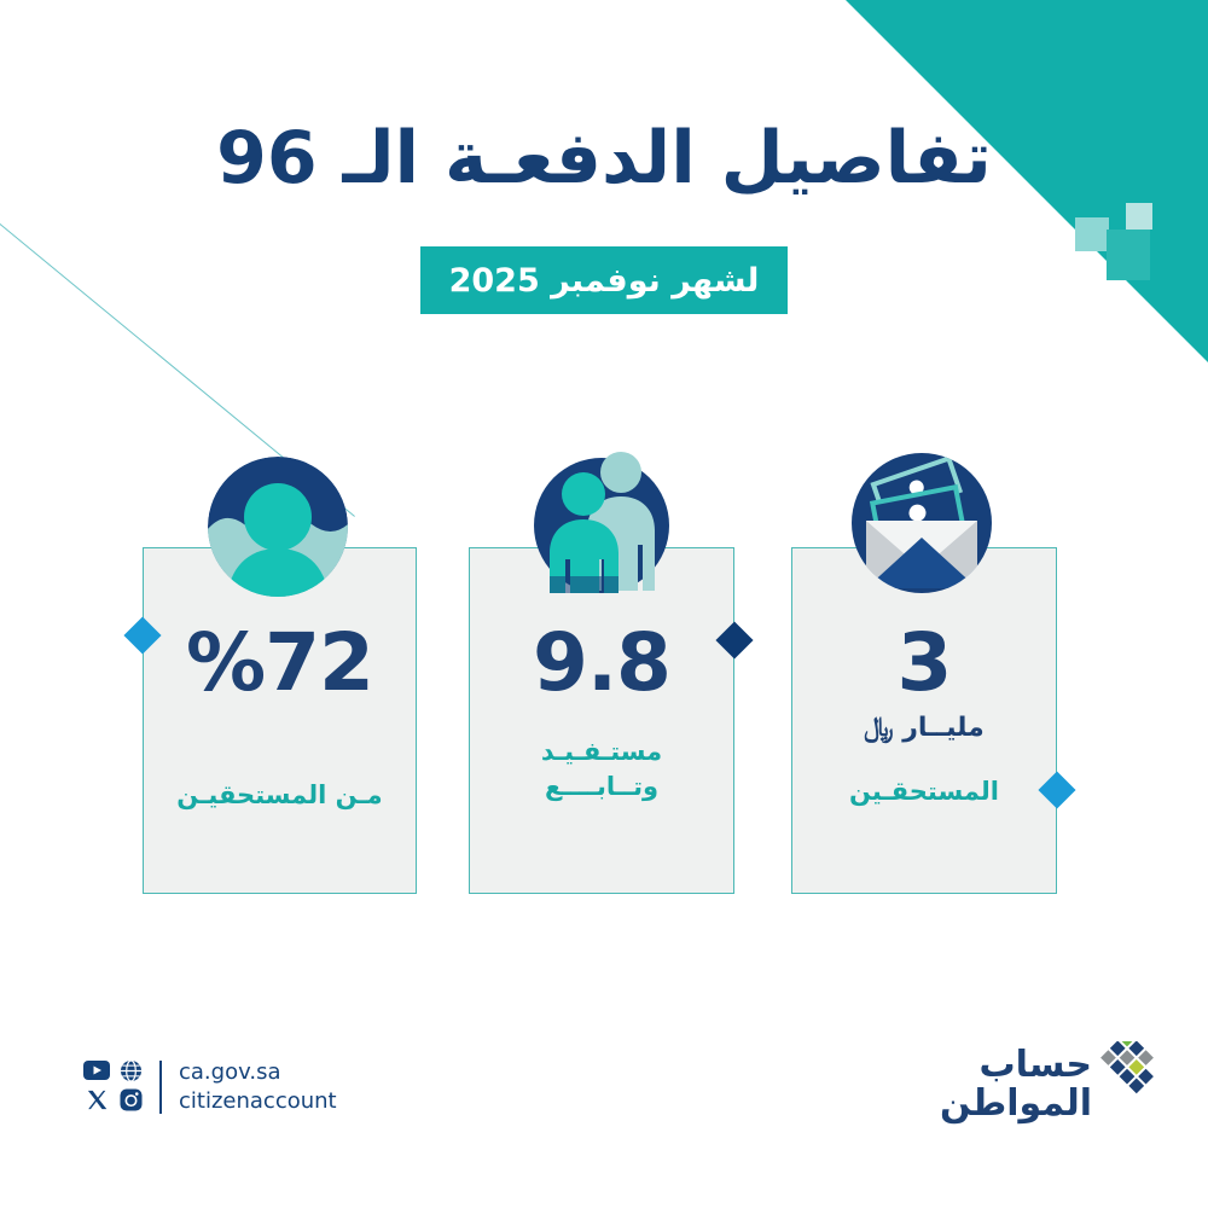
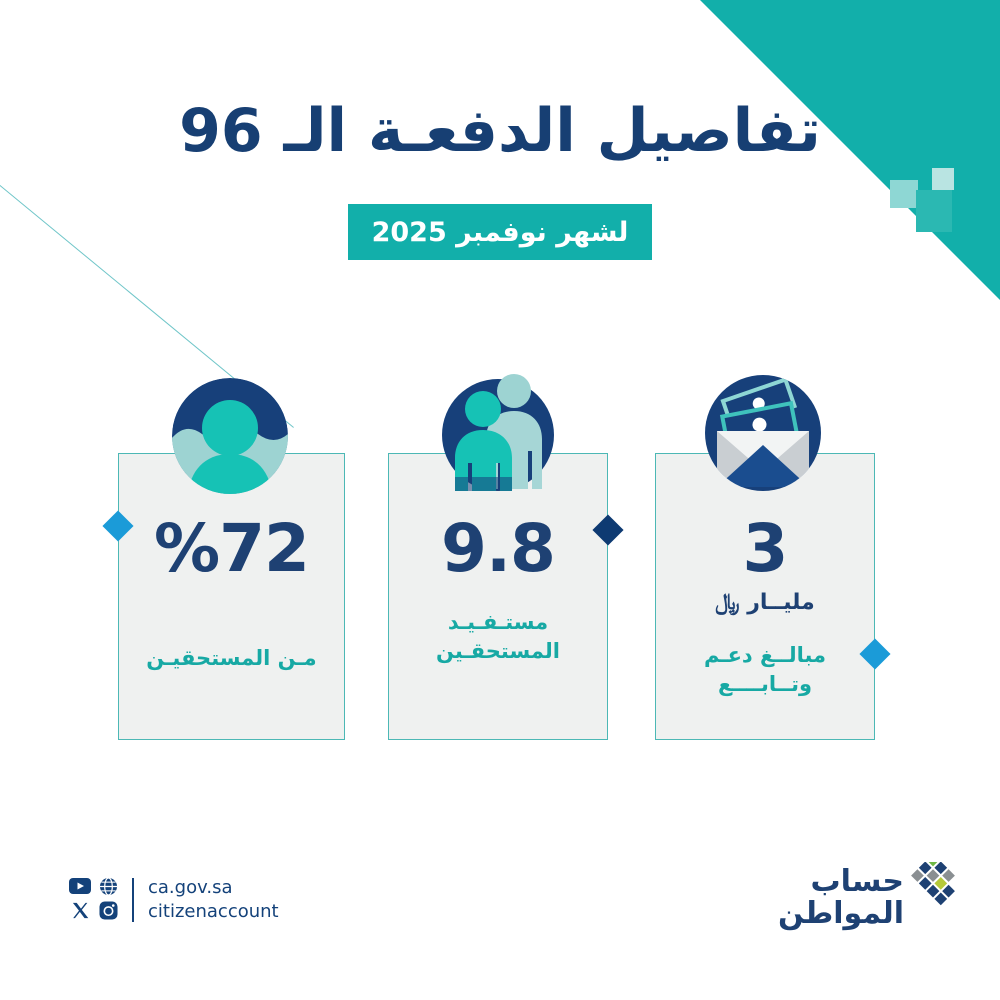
  تفاصيل الدفعـة الـ 96
  لشهر نوفمبر 2025
  %72
  مـن المستحقيـن
  9.8
  مستـفـيـد
- وتــابــــع
+ المستحقـين
  3
  مليــار ﷼
+ مبالــغ دعـم
- المستحقـين
+ وتــابــــع
  ca.gov.sa
  citizenaccount
  حساب
  المواطن
